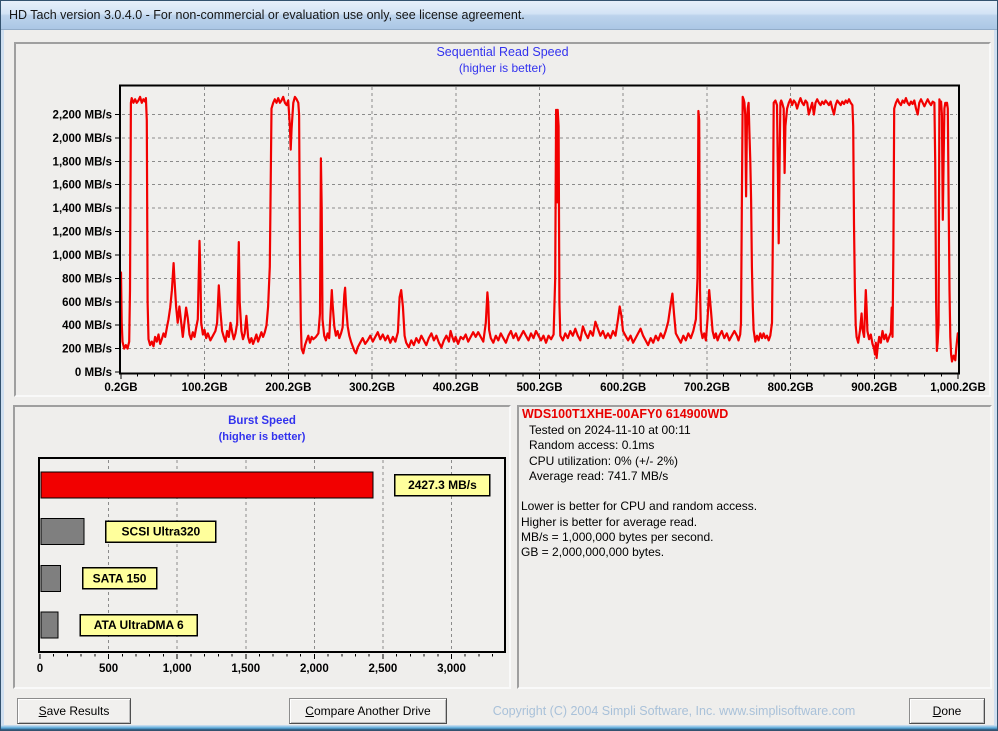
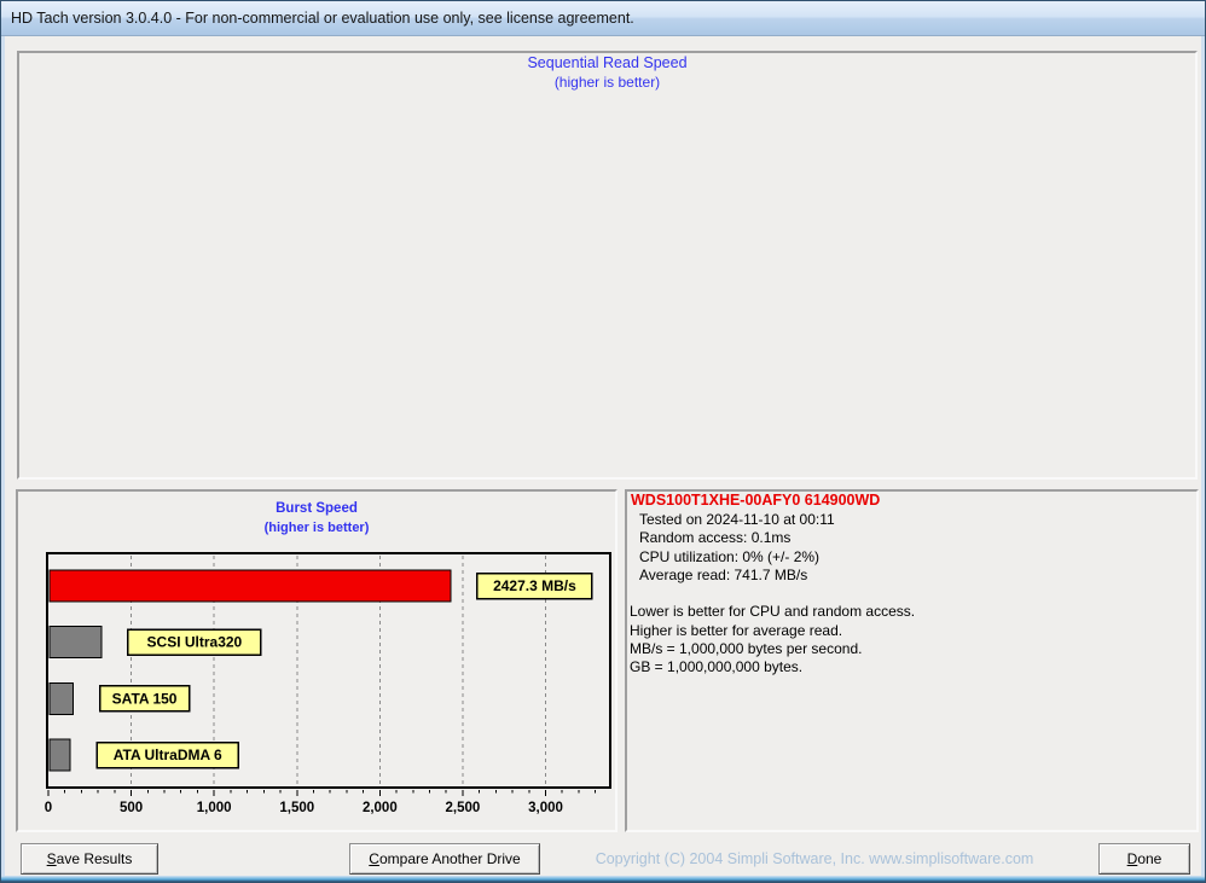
  HD Tach version 3.0.4.0 - For non-commercial or evaluation use only, see license agreement.
  Sequential Read Speed
  (higher is better)
  Burst Speed
  (higher is better)
- 0 MB/s
- 200 MB/s
- 400 MB/s
- 600 MB/s
- 800 MB/s
- 1,000 MB/s
- 1,200 MB/s
- 1,400 MB/s
- 1,600 MB/s
- 1,800 MB/s
- 2,000 MB/s
- 2,200 MB/s
- 0.2GB
- 100.2GB
- 200.2GB
- 300.2GB
- 400.2GB
- 500.2GB
- 600.2GB
- 700.2GB
- 800.2GB
- 900.2GB
- 1,000.2GB
  0
  500
  1,000
  1,500
  2,000
  2,500
  3,000
  2427.3 MB/s
  SCSI Ultra320
  SATA 150
  ATA UltraDMA 6
  WDS100T1XHE-00AFY0 614900WD
  Tested on 2024-11-10 at 00:11
  Random access: 0.1ms
  CPU utilization: 0% (+/- 2%)
  Average read: 741.7 MB/s
  Lower is better for CPU and random access.
  Higher is better for average read.
  MB/s = 1,000,000 bytes per second.
- GB = 2,000,000,000 bytes.
+ GB = 1,000,000,000 bytes.
  Save Results
  Compare Another Drive
  Copyright (C) 2004 Simpli Software, Inc. www.simplisoftware.com
  Done
